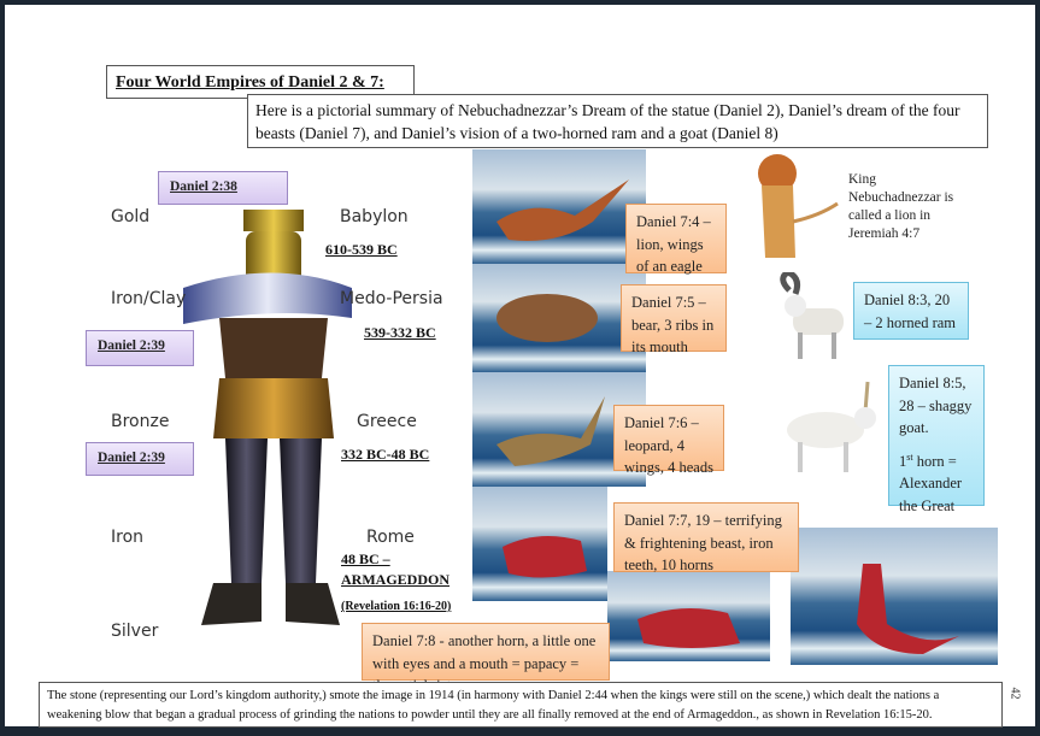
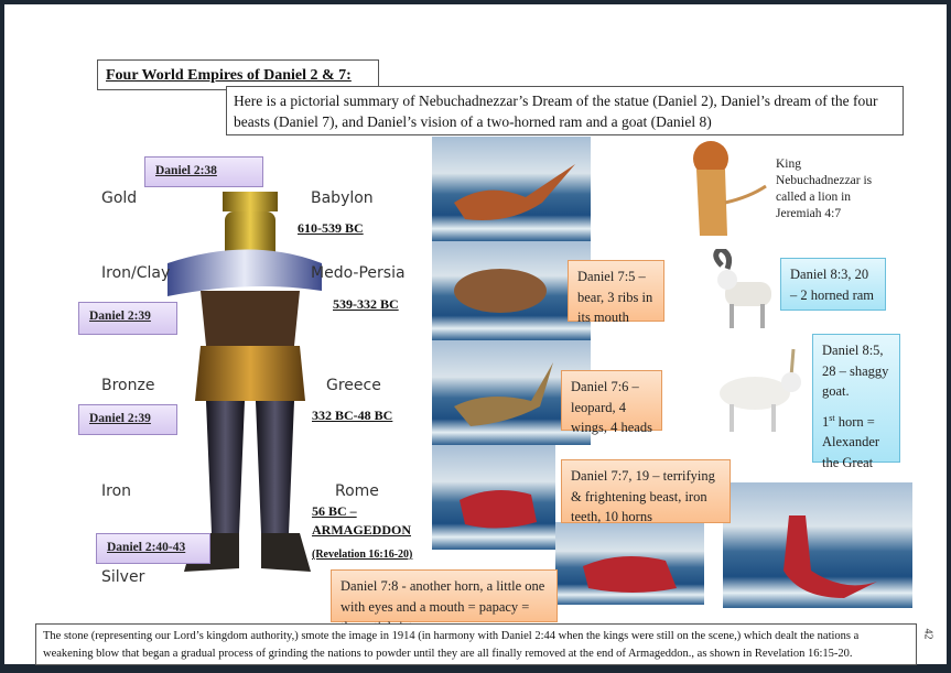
  Four World Empires of Daniel 2 & 7:
  Here is a pictorial summary of Nebuchadnezzar’s Dream of the statue (Daniel 2), Daniel’s dream of the four beasts (Daniel 7), and Daniel’s vision of a two-horned ram and a goat (Daniel 8)
  Daniel 2:38
  Daniel 2:39
  Daniel 2:39
+ Daniel 2:40-43
  Gold
  Iron/Clay
  Bronze
  Iron
  Silver
  Babylon
  Medo-Persia
  Greece
  Rome
  610-539 BC
  539-332 BC
  332 BC-48 BC
- 48 BC – ARMAGEDDON
+ 56 BC – ARMAGEDDON
  (Revelation 16:16-20)
- Daniel 7:4 – lion, wings of an eagle
  Daniel 7:5 – bear, 3 ribs in its mouth
  Daniel 7:6 – leopard, 4 wings, 4 heads
  Daniel 7:7, 19 – terrifying & frightening beast, iron teeth, 10 horns
  Daniel 7:8 - another horn, a little one with eyes and a mouth = papacy =
  King Nebuchadnezzar is called a lion in Jeremiah 4:7
  Daniel 8:3, 20 – 2 horned ram
  Daniel 8:5, 28 – shaggy goat.
  1st horn = Alexander the Great
  The stone (representing our Lord’s kingdom authority,) smote the image in 1914 (in harmony with Daniel 2:44 when the kings were still on the scene,) which dealt the nations a weakening blow that began a gradual process of grinding the nations to powder until they are all finally removed at the end of Armageddon., as shown in Revelation 16:15-20.
